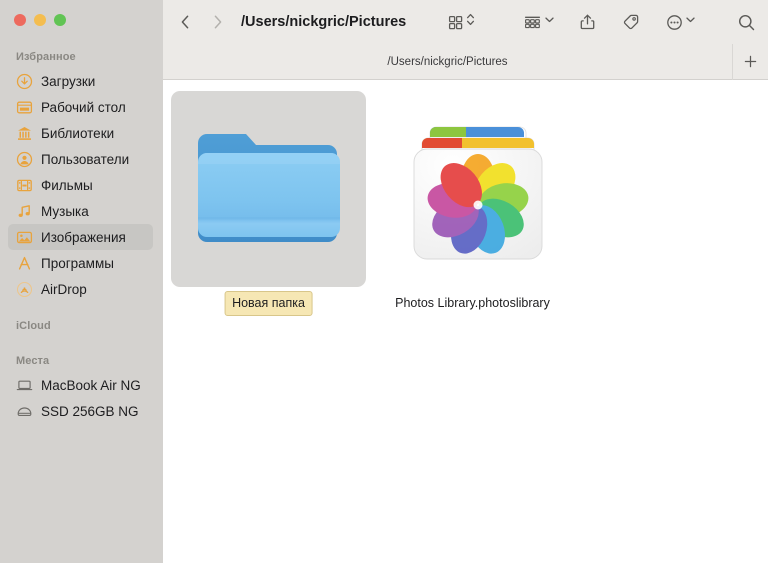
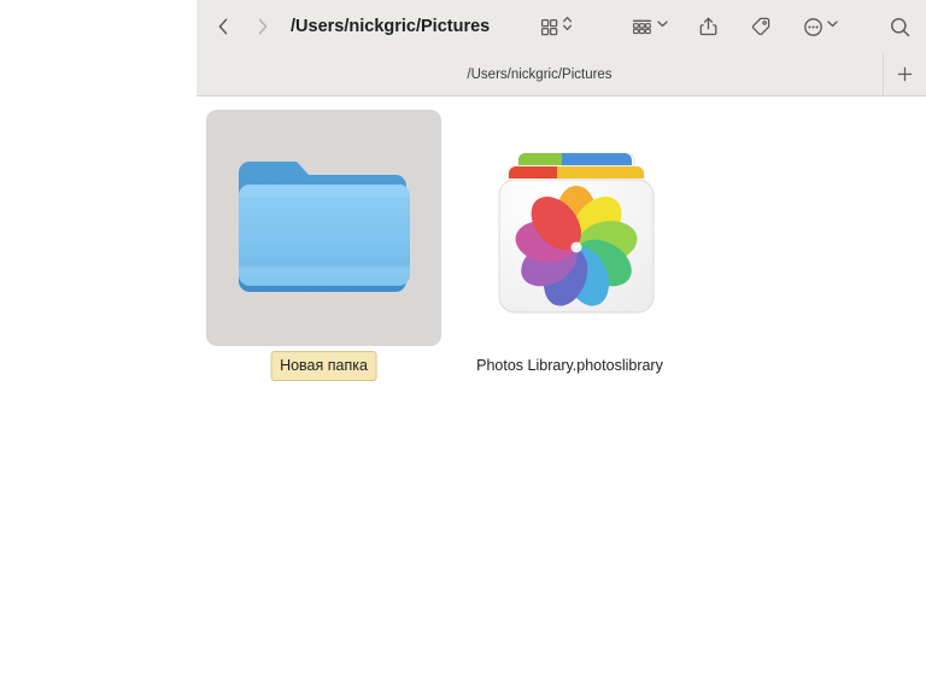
- Избранное
- Загрузки
- Рабочий стол
- Библиотеки
- Пользователи
- Фильмы
- Музыка
- Изображения
- Программы
- AirDrop
- iCloud
- Места
- MacBook Air NG
- SSD 256GB NG
  /Users/nickgric/Pictures
  /Users/nickgric/Pictures
  Новая папка
  Photos Library.photoslibrary
